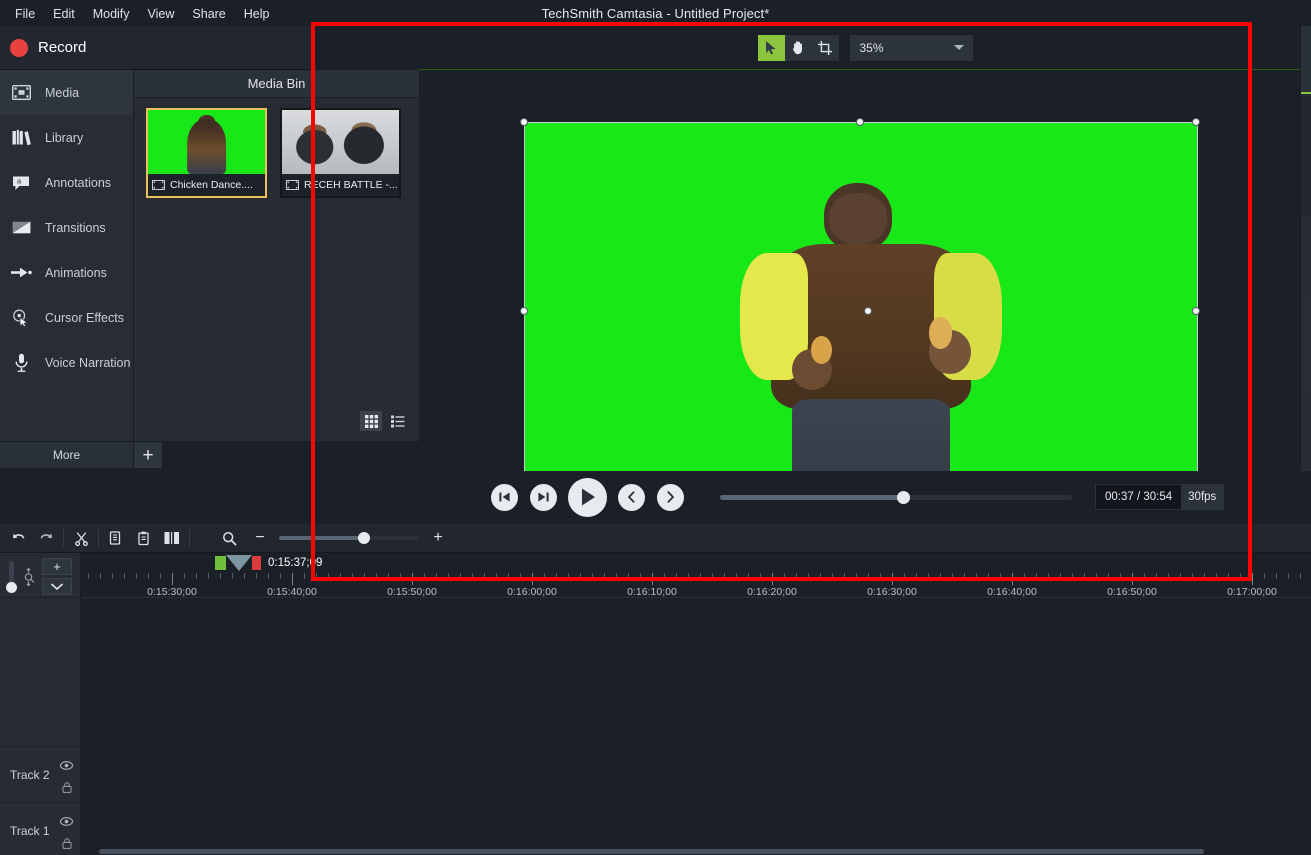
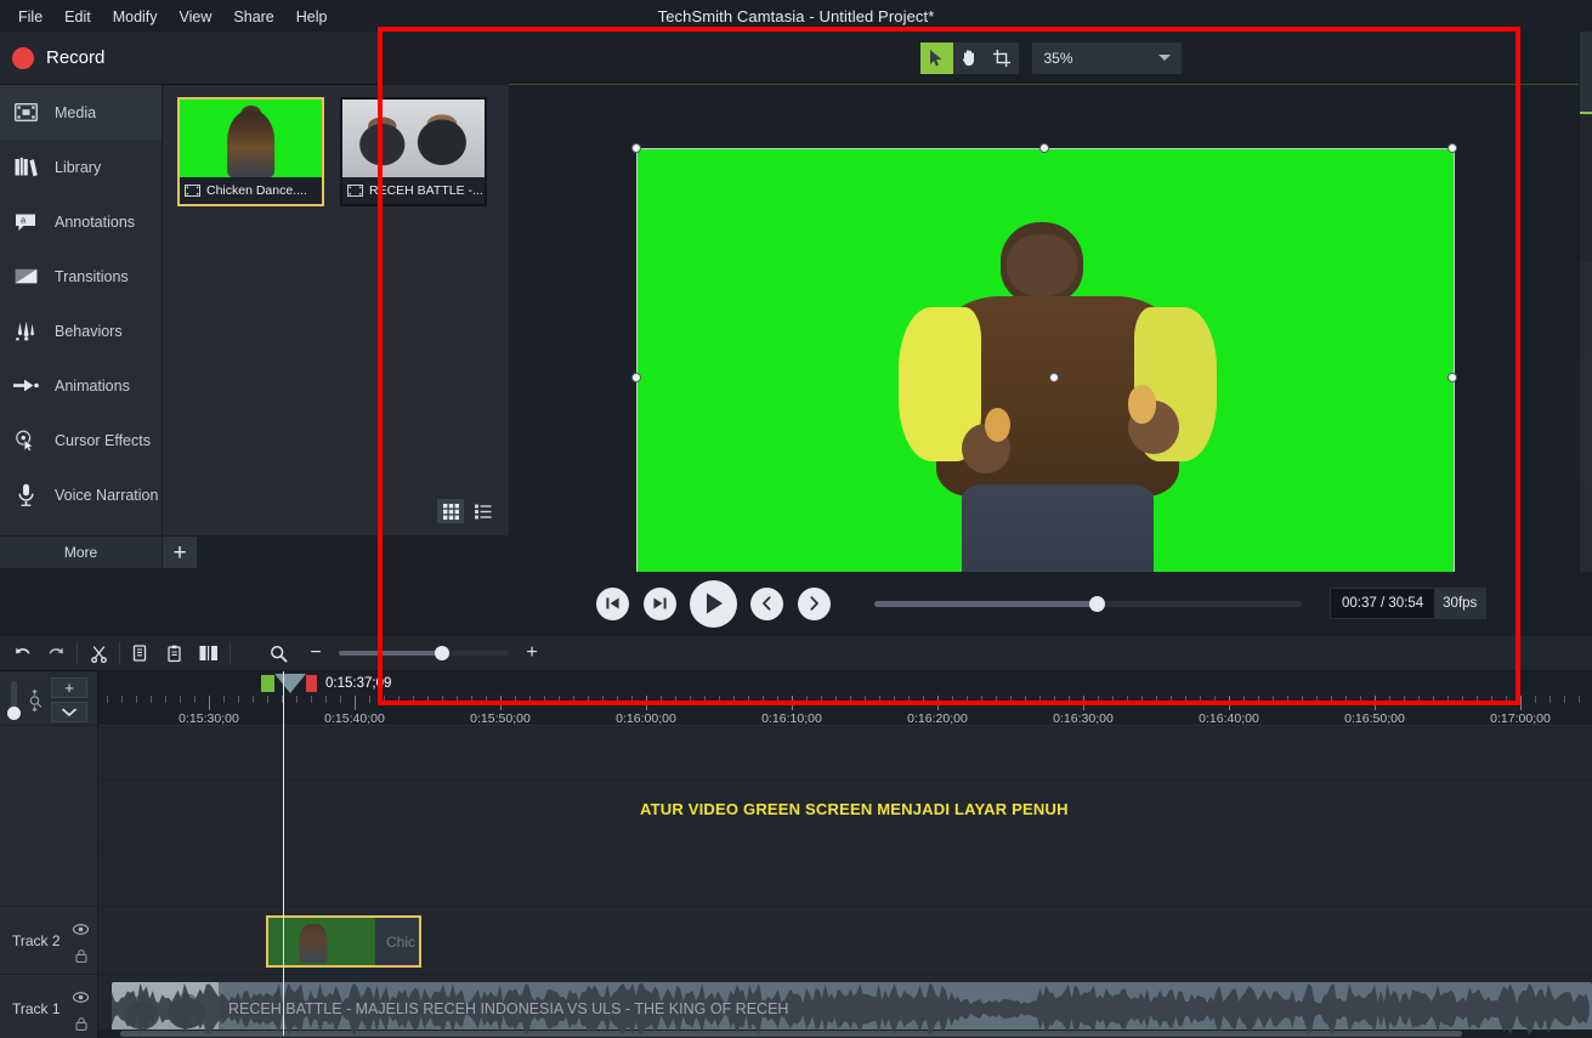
  TechSmith Camtasia - Untitled Project*
  File
  Edit
  Modify
  View
  Share
  Help
  Record
  Media
  Library
  a
  Annotations
  Transitions
+ Behaviors
  Animations
  Cursor Effects
  Voice Narration
  More
  +
- Media Bin
  Chicken Dance....
  RECEH BATTLE -...
  35%
  00:37 / 30:54
  30fps
  −
  +
  +
  Track 2
  Track 1
  0:15:30;00
  0:15:40;00
  0:15:50;00
  0:16:00;00
  0:16:10;00
  0:16:20;00
  0:16:30;00
  0:16:40;00
  0:16:50;00
  0:17:00;00
  0:15:37;09
+ ATUR VIDEO GREEN SCREEN MENJADI LAYAR PENUH
+ Chic
+ RECEH BATTLE - MAJELIS RECEH INDONESIA VS ULS - THE KING OF RECEH
